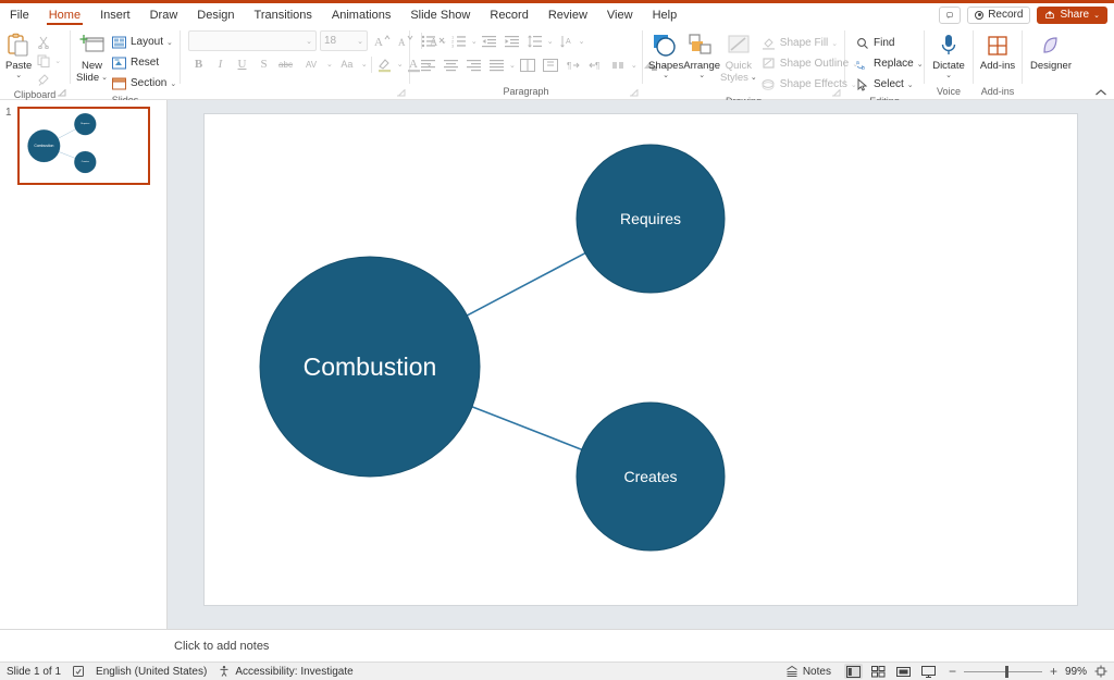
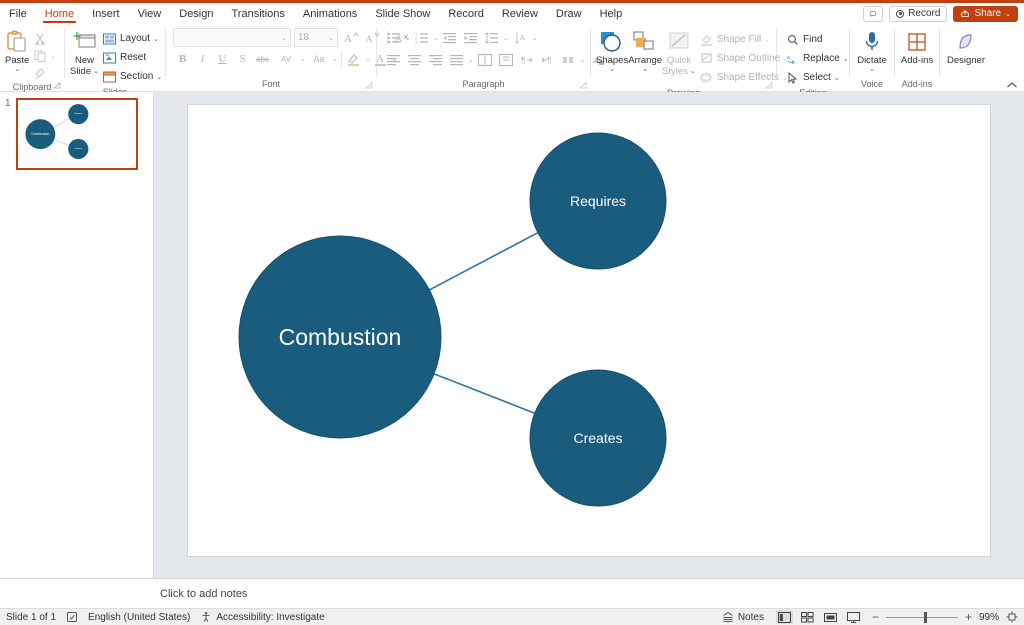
  File
  Home
  Insert
- Draw
+ View
  Design
  Transitions
  Animations
  Slide Show
  Record
  Review
- View
+ Draw
  Help
  Record
  Share
  Paste
  Clipboard
  New
  Slide
  Layout
  Reset
  Section
  18
  A
  A
  A
  B
  I
  U
  S
  abc
  AV
  Aa
  A
+ Font
  ¶
  ¶
  Paragraph
  Shapes
  Arrange
  Quick
  Styles
  Shape Fill
  Shape Outline
  Shape Effects
  Find
  Replace
  Select
  Dictate
  Voice
  Add-ins
  Add-ins
  Designer
  1
  Combustion
  Requires
  Creates
  Click to add notes
  Slide 1 of 1
  English (United States)
  Accessibility: Investigate
  Notes
  −
  +
  99%
